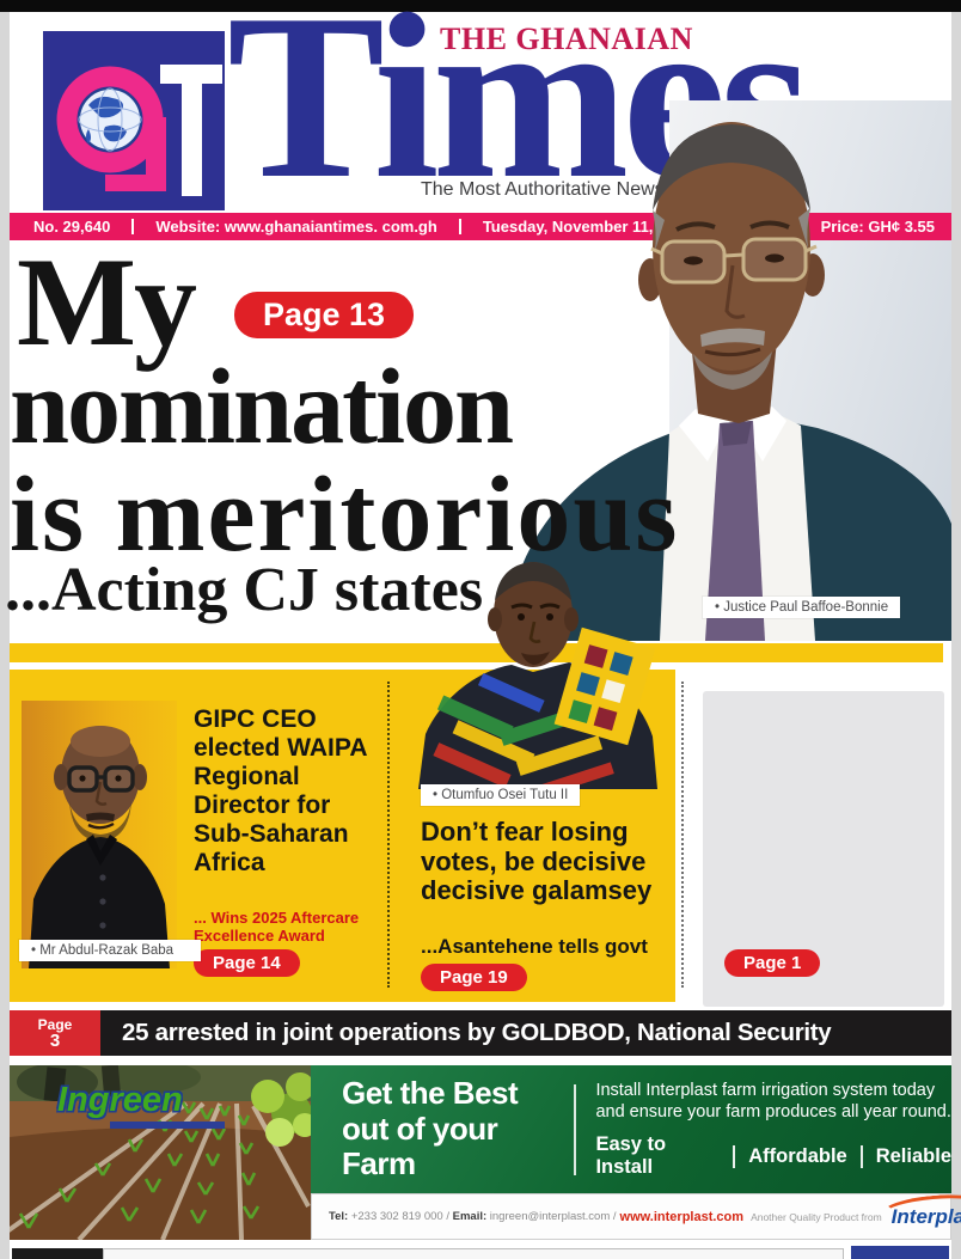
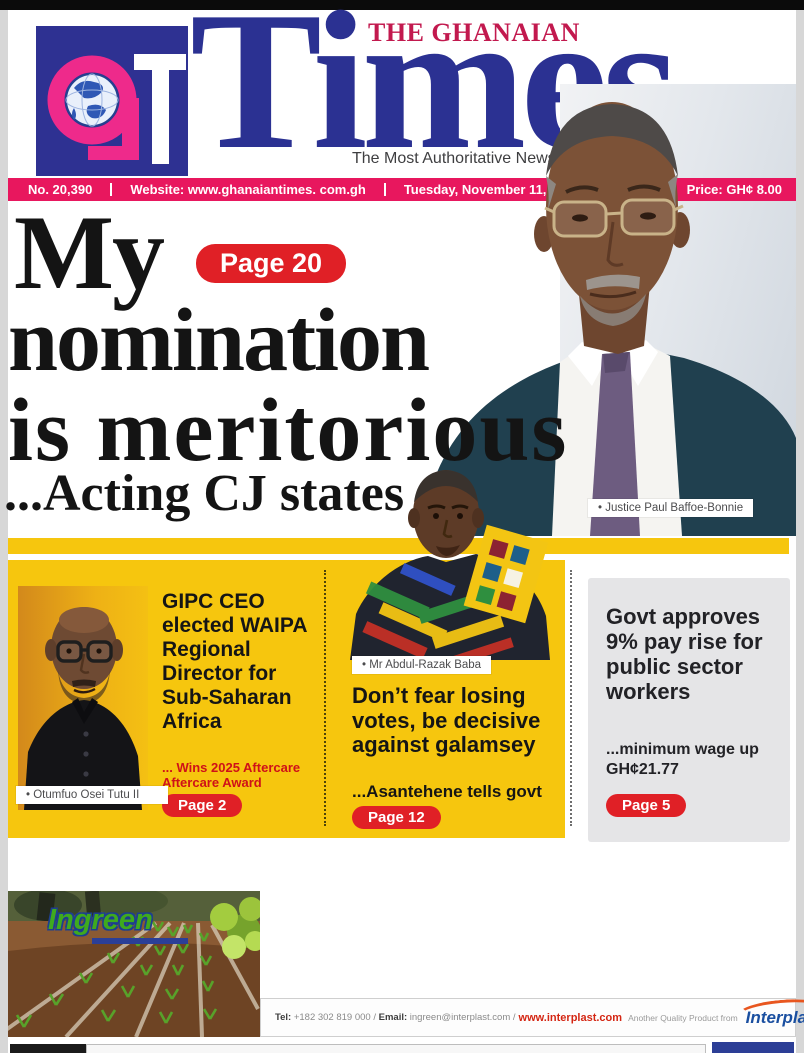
  THE GHANAIAN
  Times
  The Most Authoritative New
- No. 29,640
+ No. 20,390
  Website: www.ghanaiantimes. com.gh
  Tuesday, November 11,
- Price: GH¢ 3.55
+ Price: GH¢ 8.00
  My
- Page 13
+ Page 20
  nomination
  is meritorious
  ...Acting CJ states
  • Justice Paul Baffoe-Bonnie
- • Mr Abdul-Razak Baba
+ • Otumfuo Osei Tutu II
  GIPC CEO elected WAIPA Regional Director for Sub-Saharan Africa
- ... Wins 2025 Aftercare Excellence Award
+ ... Wins 2025 Aftercare Aftercare Award
- Page 14
+ Page 2
- • Otumfuo Osei Tutu II
+ • Mr Abdul-Razak Baba
- Don’t fear losing votes, be decisive decisive galamsey
+ Don’t fear losing votes, be decisive against galamsey
  ...Asantehene tells govt
- Page 19
+ Page 12
+ Govt approves 9% pay rise for public sector workers
+ ...minimum wage up GH¢21.77
- Page 1
+ Page 5
- Page
- 3
- 25 arrested in joint operations by GOLDBOD, National Security
  Ingreen
- Get the Best out of your Farm
- Install Interplast farm irrigation system today and ensure your farm produces all year round.
- Easy to Install
- Affordable
- Reliable
  Tel:
- +233 302 819 000
+ +182 302 819 000
  /
  Email:
  ingreen@interplast.com
  /
  www.interplast.com
  Another Quality Product from
  Interpla
